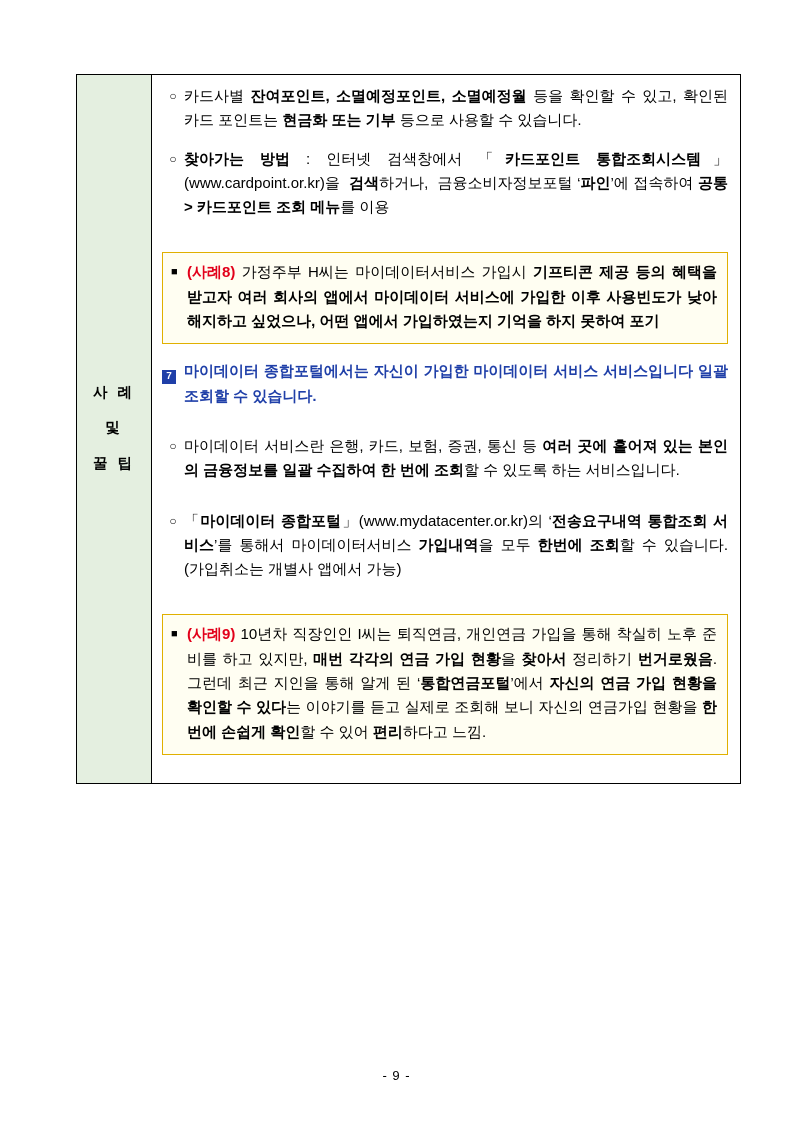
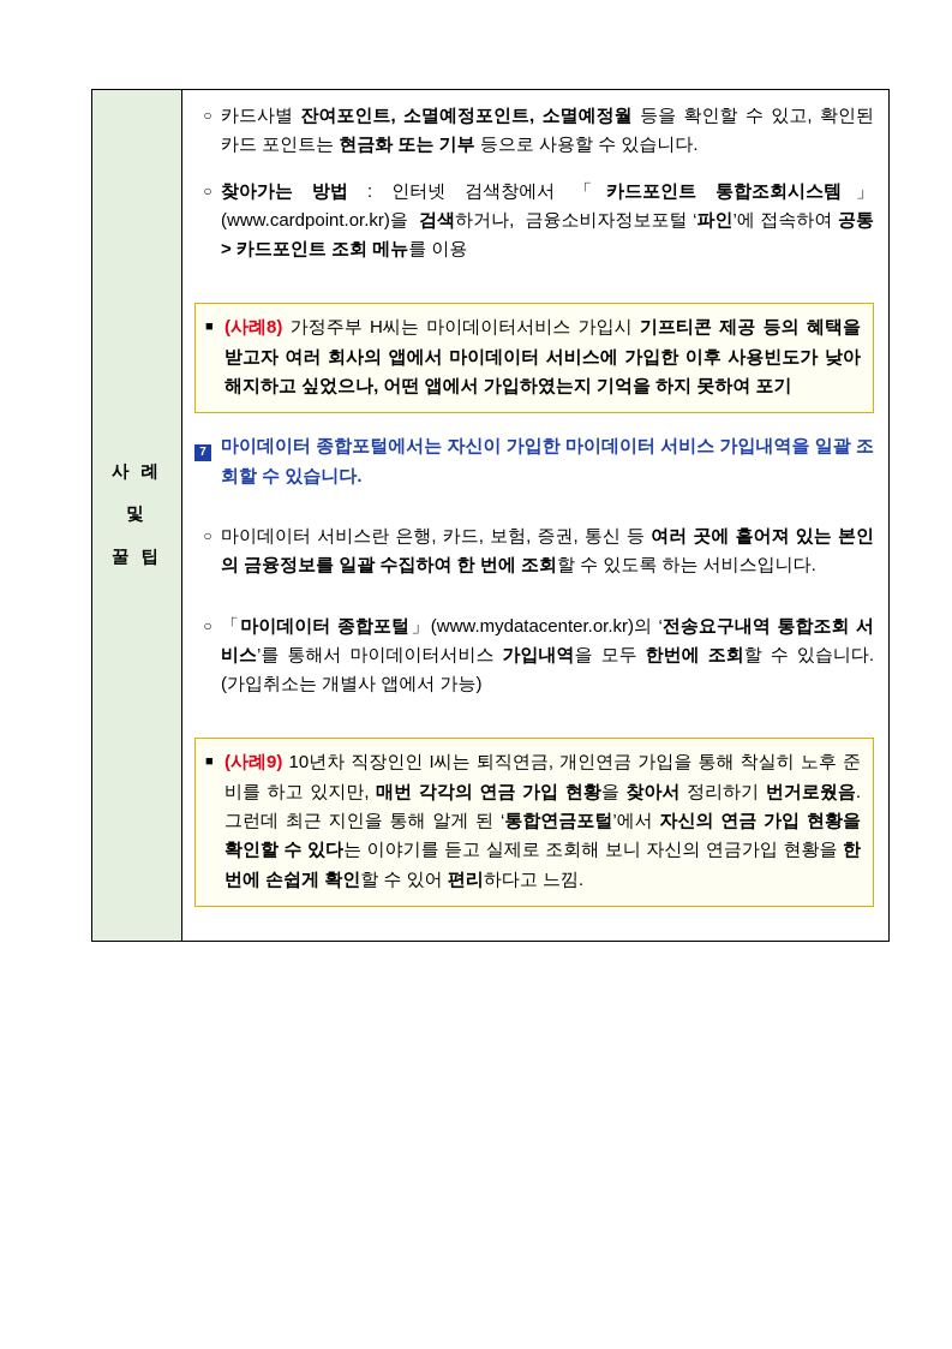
- 사 례 및 꿀 팁	○ 카드사별 잔여포인트, 소멸예정포인트, 소멸예정월 등을 확인할 수 있고, 확인된 카드 포인트는 현금화 또는 기부 등으로 사용할 수 있습니다. ○ 찾아가는 방법 : 인터넷 검색창에서 「카드포인트 통합조회시스템」(www.cardpoint.or.kr)을 검색하거나, 금융소비자정보포털 ‘파인’에 접속하여 공통 > 카드포인트 조회 메뉴를 이용 ■ (사례8) 가정주부 H씨는 마이데이터서비스 가입시 기프티콘 제공 등의 혜택을 받고자 여러 회사의 앱에서 마이데이터 서비스에 가입한 이후 사용빈도가 낮아 해지하고 싶었으나, 어떤 앱에서 가입하였는지 기억을 하지 못하여 포기 7 마이데이터 종합포털에서는 자신이 가입한 마이데이터 서비스 서비스입니다 일괄 조회할 수 있습니다. ○ 마이데이터 서비스란 은행, 카드, 보험, 증권, 통신 등 여러 곳에 흩어져 있는 본인의 금융정보를 일괄 수집하여 한 번에 조회할 수 있도록 하는 서비스입니다. ○ 「마이데이터 종합포털」(www.mydatacenter.or.kr)의 ‘전송요구내역 통합조회 서비스’를 통해서 마이데이터서비스 가입내역을 모두 한번에 조회할 수 있습니다. (가입취소는 개별사 앱에서 가능) ■ (사례9) 10년차 직장인인 I씨는 퇴직연금, 개인연금 가입을 통해 착실히 노후 준비를 하고 있지만, 매번 각각의 연금 가입 현황을 찾아서 정리하기 번거로웠음. 그런데 최근 지인을 통해 알게 된 ‘통합연금포털’에서 자신의 연금 가입 현황을 확인할 수 있다는 이야기를 듣고 실제로 조회해 보니 자신의 연금가입 현황을 한번에 손쉽게 확인할 수 있어 편리하다고 느낌.
+ 사 례 및 꿀 팁	○ 카드사별 잔여포인트, 소멸예정포인트, 소멸예정월 등을 확인할 수 있고, 확인된 카드 포인트는 현금화 또는 기부 등으로 사용할 수 있습니다. ○ 찾아가는 방법 : 인터넷 검색창에서 「카드포인트 통합조회시스템」(www.cardpoint.or.kr)을 검색하거나, 금융소비자정보포털 ‘파인’에 접속하여 공통 > 카드포인트 조회 메뉴를 이용 ■ (사례8) 가정주부 H씨는 마이데이터서비스 가입시 기프티콘 제공 등의 혜택을 받고자 여러 회사의 앱에서 마이데이터 서비스에 가입한 이후 사용빈도가 낮아 해지하고 싶었으나, 어떤 앱에서 가입하였는지 기억을 하지 못하여 포기 7 마이데이터 종합포털에서는 자신이 가입한 마이데이터 서비스 가입내역을 일괄 조회할 수 있습니다. ○ 마이데이터 서비스란 은행, 카드, 보험, 증권, 통신 등 여러 곳에 흩어져 있는 본인의 금융정보를 일괄 수집하여 한 번에 조회할 수 있도록 하는 서비스입니다. ○ 「마이데이터 종합포털」(www.mydatacenter.or.kr)의 ‘전송요구내역 통합조회 서비스’를 통해서 마이데이터서비스 가입내역을 모두 한번에 조회할 수 있습니다. (가입취소는 개별사 앱에서 가능) ■ (사례9) 10년차 직장인인 I씨는 퇴직연금, 개인연금 가입을 통해 착실히 노후 준비를 하고 있지만, 매번 각각의 연금 가입 현황을 찾아서 정리하기 번거로웠음. 그런데 최근 지인을 통해 알게 된 ‘통합연금포털’에서 자신의 연금 가입 현황을 확인할 수 있다는 이야기를 듣고 실제로 조회해 보니 자신의 연금가입 현황을 한번에 손쉽게 확인할 수 있어 편리하다고 느낌.
- - 9 -
